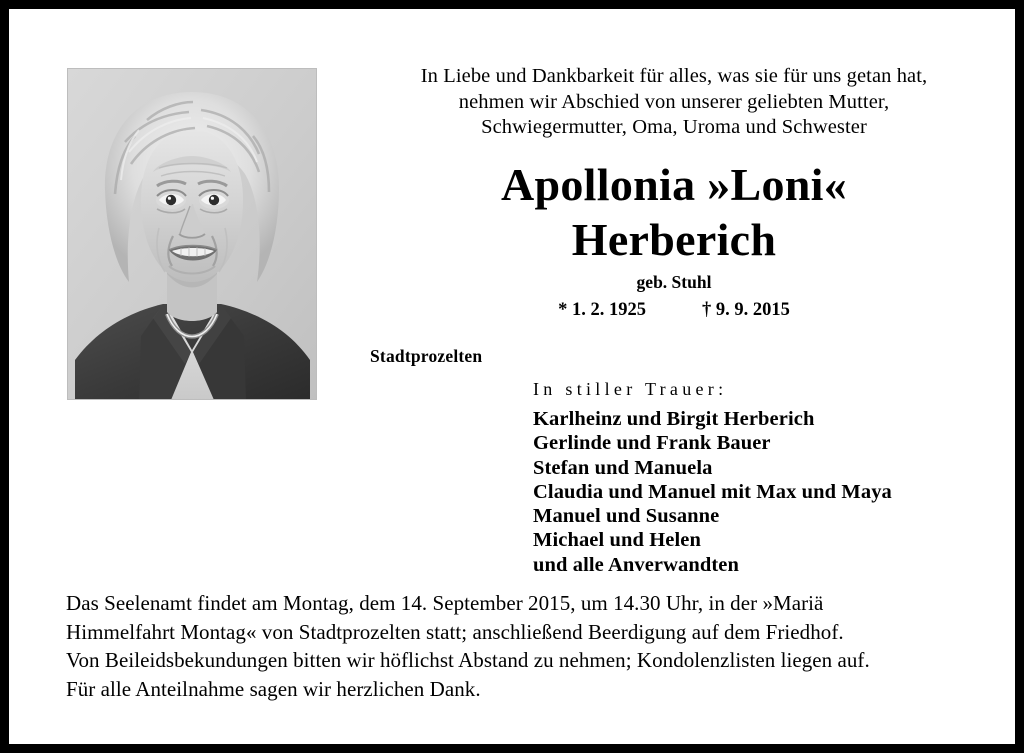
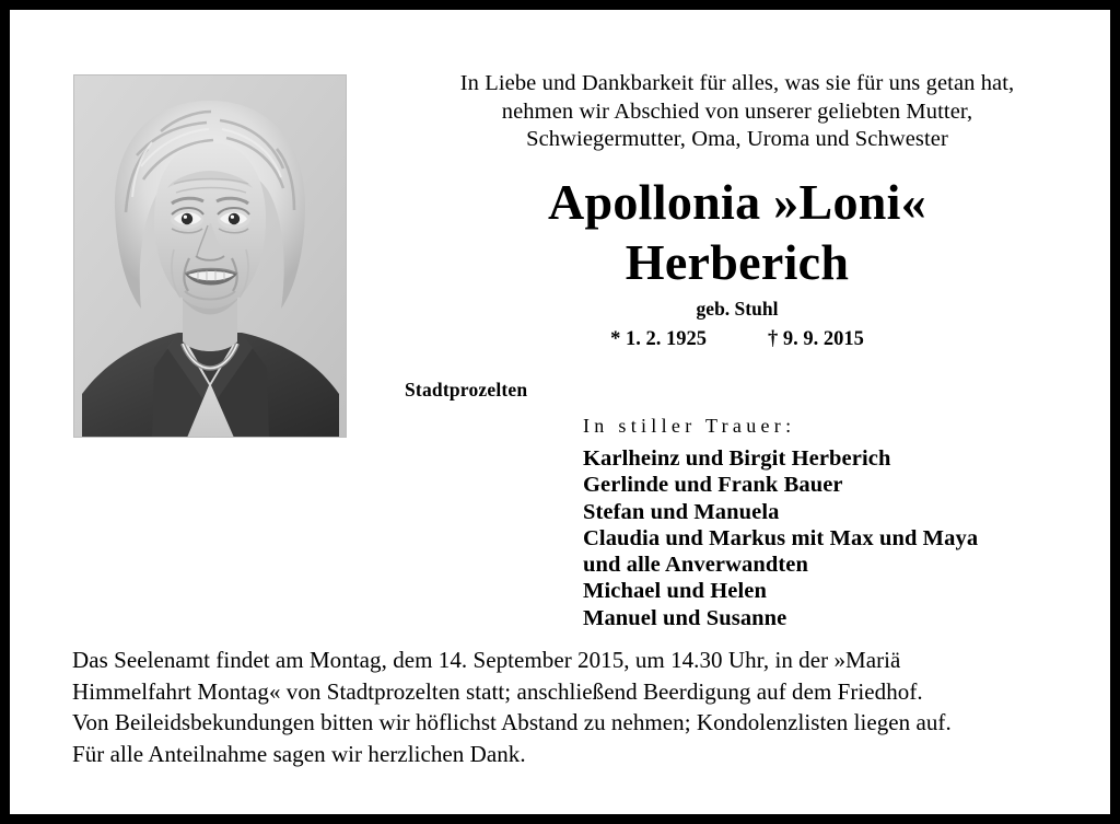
  In Liebe und Dankbarkeit für alles, was sie für uns getan hat,
  nehmen wir Abschied von unserer geliebten Mutter,
  Schwiegermutter, Oma, Uroma und Schwester
  Apollonia »Loni«
  Herberich
  geb. Stuhl
  * 1. 2. 1925 † 9. 9. 2015
  Stadtprozelten
  In stiller Trauer:
  Karlheinz und Birgit Herberich
  Gerlinde und Frank Bauer
  Stefan und Manuela
- Claudia und Manuel mit Max und Maya
+ Claudia und Markus mit Max und Maya
- Manuel und Susanne
+ und alle Anverwandten
  Michael und Helen
- und alle Anverwandten
+ Manuel und Susanne
  Das Seelenamt findet am Montag, dem 14. September 2015, um 14.30 Uhr, in der »Mariä
  Himmelfahrt Montag« von Stadtprozelten statt; anschließend Beerdigung auf dem Friedhof.
  Von Beileidsbekundungen bitten wir höflichst Abstand zu nehmen; Kondolenzlisten liegen auf.
  Für alle Anteilnahme sagen wir herzlichen Dank.
